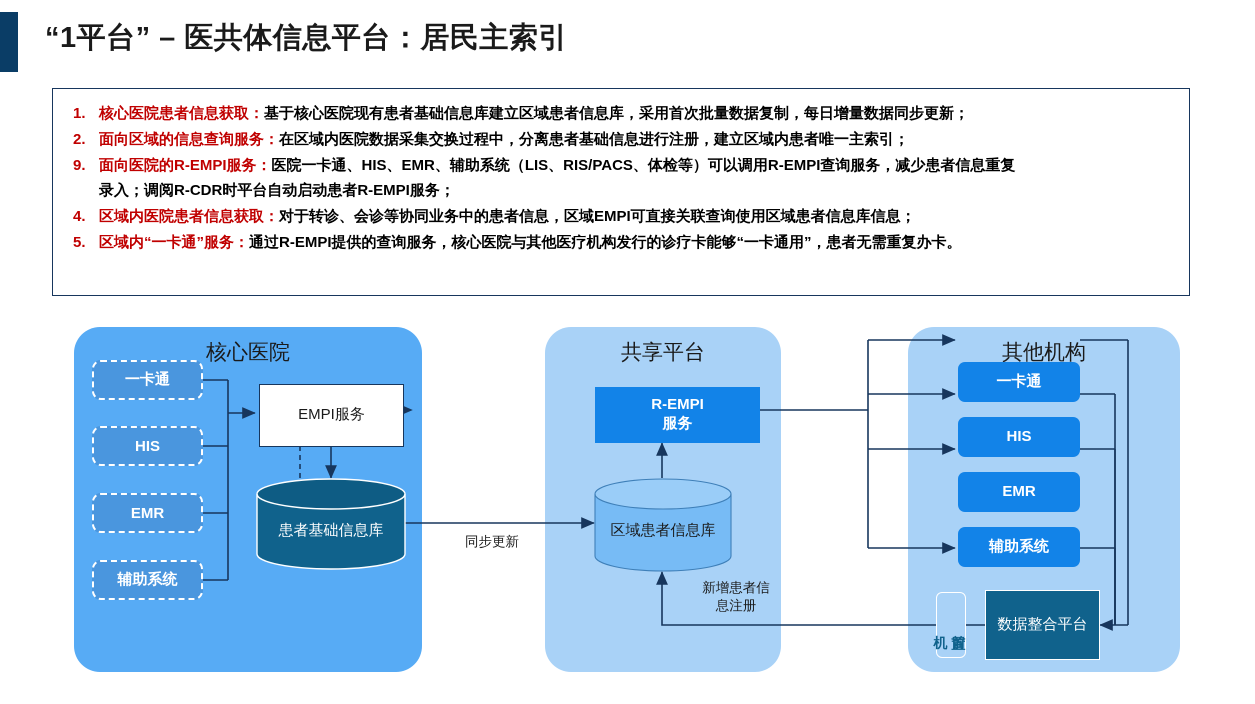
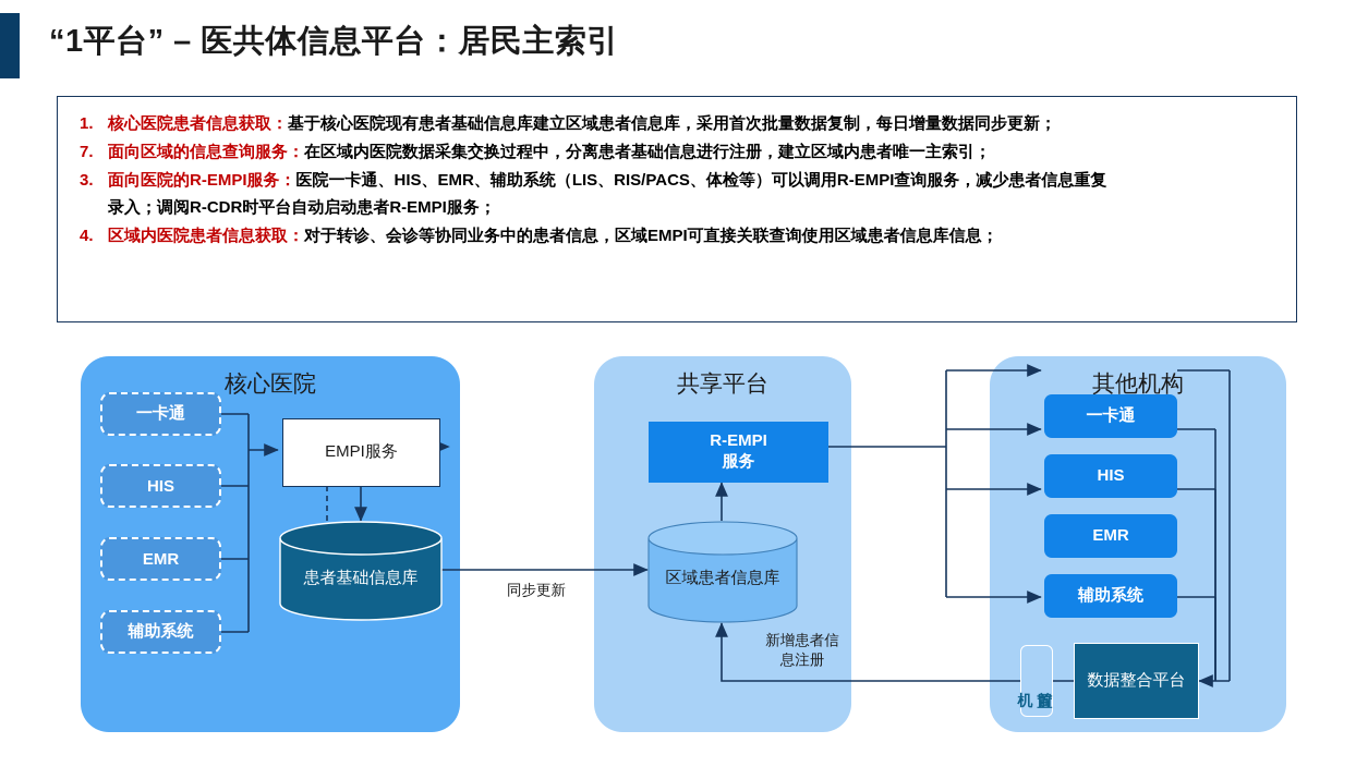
  “1平台” – 医共体信息平台：居民主索引
  1.
  核心医院患者信息获取：基于核心医院现有患者基础信息库建立区域患者信息库，采用首次批量数据复制，每日增量数据同步更新；
- 2.
+ 7.
  面向区域的信息查询服务：在区域内医院数据采集交换过程中，分离患者基础信息进行注册，建立区域内患者唯一主索引；
- 9.
+ 3.
  面向医院的R-EMPI服务：医院一卡通、HIS、EMR、辅助系统（LIS、RIS/PACS、体检等）可以调用R-EMPI查询服务，减少患者信息重复
  录入；调阅R-CDR时平台自动启动患者R-EMPI服务；
  4.
  区域内医院患者信息获取：对于转诊、会诊等协同业务中的患者信息，区域EMPI可直接关联查询使用区域患者信息库信息；
- 5.
- 区域内“一卡通”服务：通过R-EMPI提供的查询服务，核心医院与其他医疗机构发行的诊疗卡能够“一卡通用”，患者无需重复办卡。
  核心医院
  共享平台
  其他机构
  一卡通
  HIS
  EMR
  辅助系统
  EMPI服务
  患者基础信息库
  同步更新
  R-EMPI
  服务
  区域患者信息库
  新增患者信
  息注册
  一卡通
  HIS
  EMR
  辅助系统
  数据整合平台
